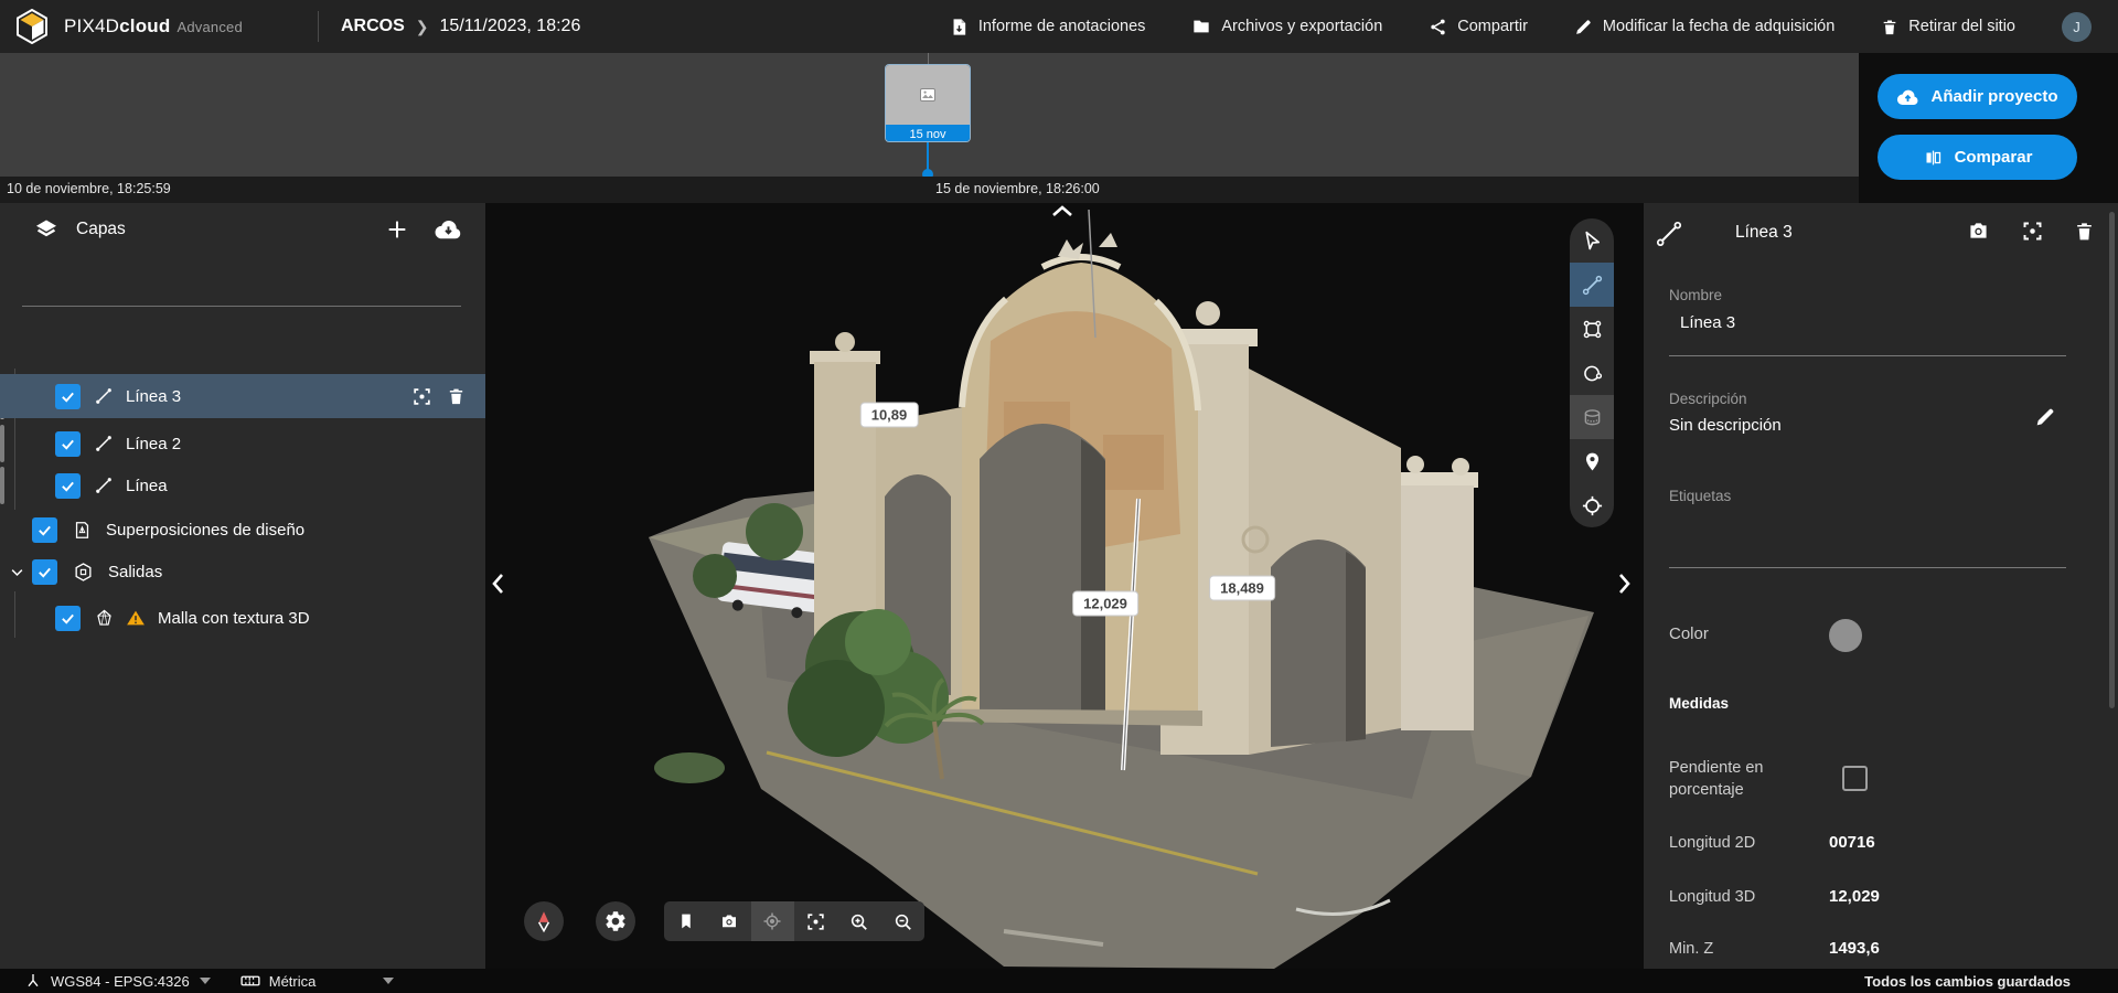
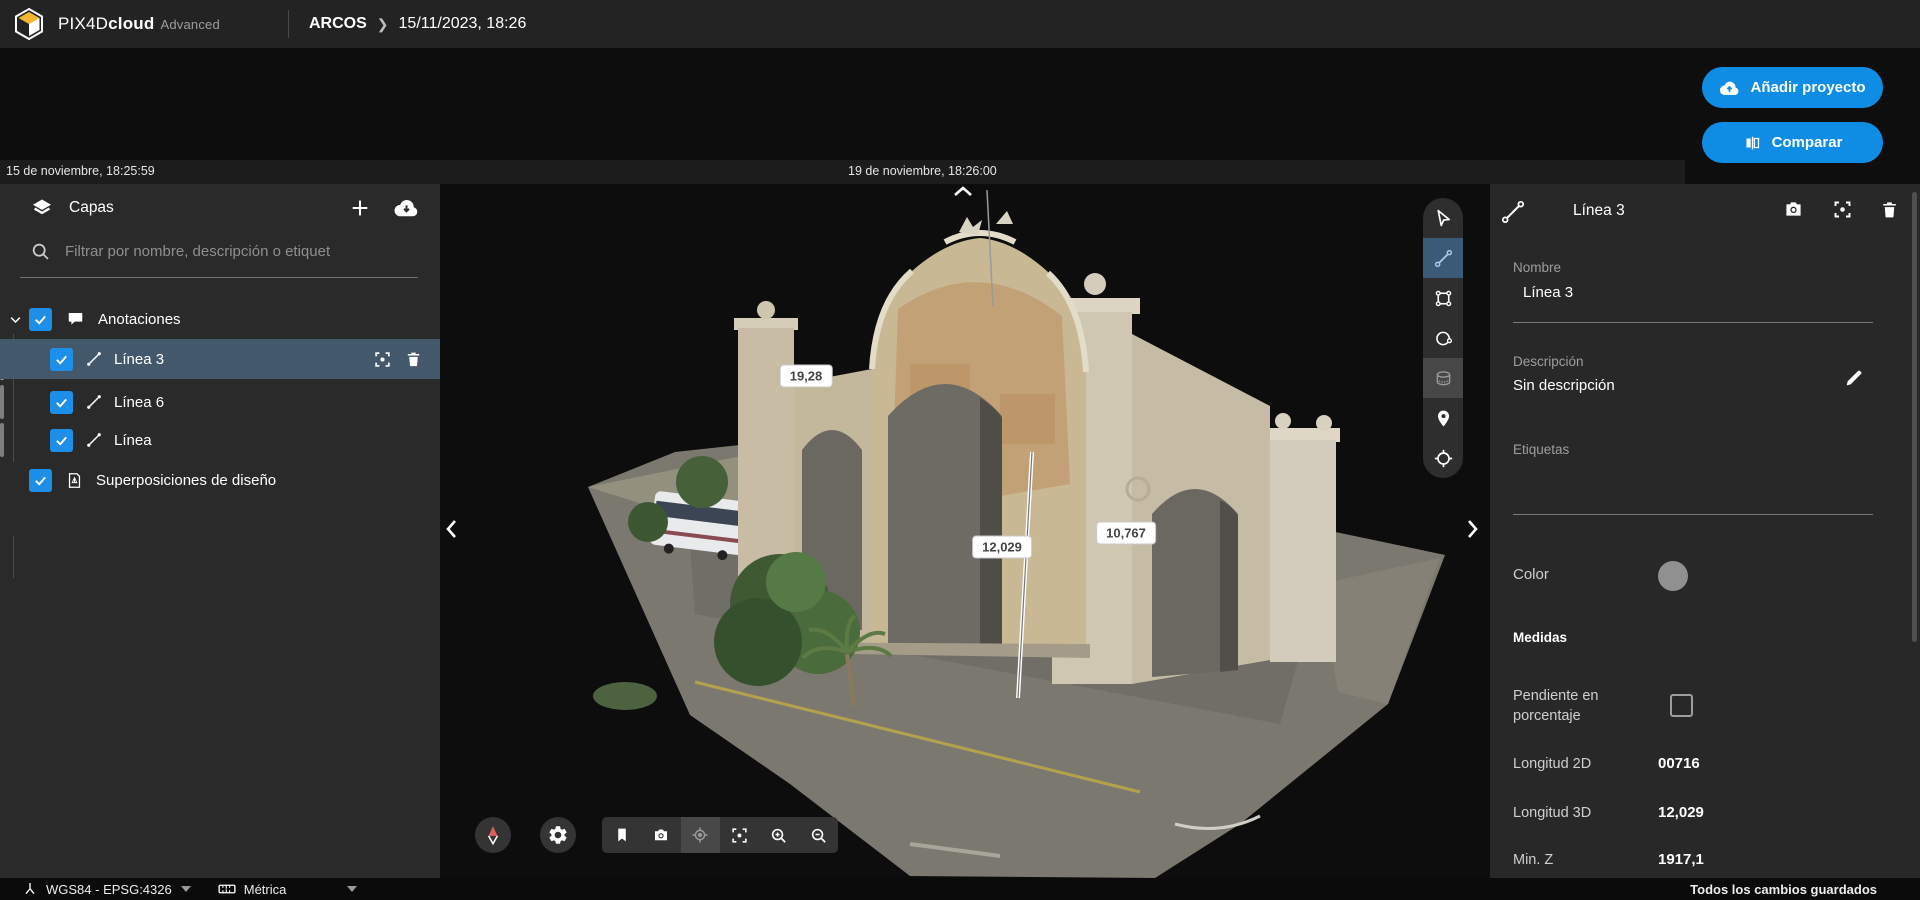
  PIX4Dcloud Advanced
  ARCOS
  ❯
  15/11/2023, 18:26
- Informe de anotaciones
- Archivos y exportación
- Compartir
- Modificar la fecha de adquisición
- Retirar del sitio
- J
- 15 nov
- 10 de noviembre, 18:25:59
+ 15 de noviembre, 18:25:59
- 15 de noviembre, 18:26:00
+ 19 de noviembre, 18:26:00
  Añadir proyecto
  Comparar
  Capas
+ Filtrar por nombre, descripción o etiquet
+ Anotaciones
  Línea 3
- Línea 2
+ Línea 6
  Línea
  Superposiciones de diseño
- Salidas
- Malla con textura 3D
- 10,89
+ 19,28
  12,029
- 18,489
+ 10,767
  Línea 3
  Nombre
  Línea 3
  Descripción
  Sin descripción
  Etiquetas
  Color
  Medidas
  Pendiente en porcentaje
  Longitud 2D
  00716
  Longitud 3D
  12,029
  Min. Z
- 1493,6
+ 1917,1
  WGS84 - EPSG:4326
  Métrica
  Todos los cambios guardados
